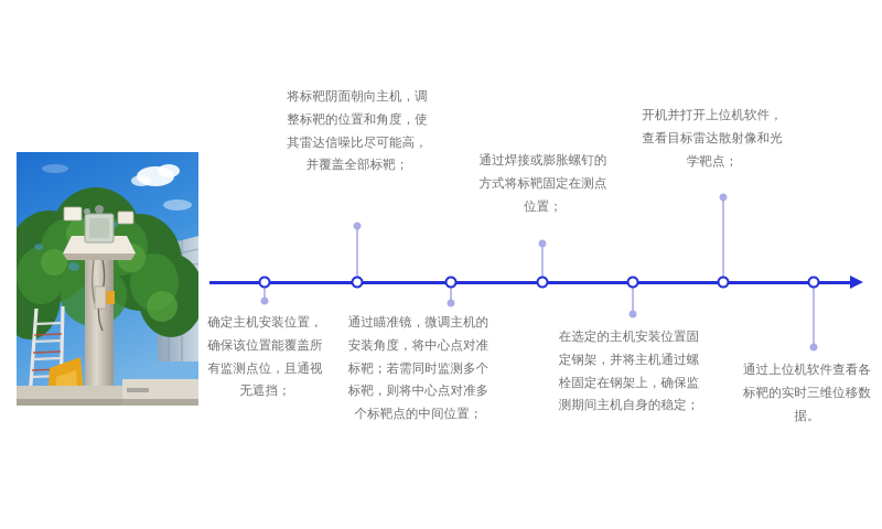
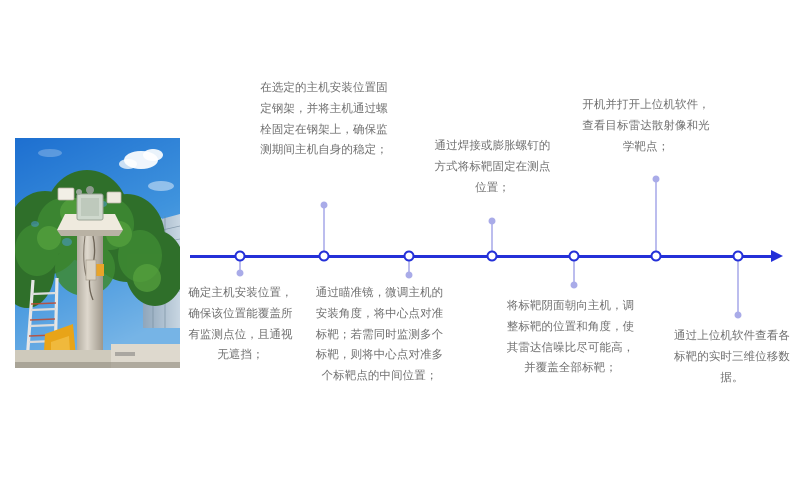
  确定主机安装位置，确保该位置能覆盖所有监测点位，且通视无遮挡；
- 将标靶阴面朝向主机，调整标靶的位置和角度，使其雷达信噪比尽可能高，并覆盖全部标靶；
+ 在选定的主机安装位置固定钢架，并将主机通过螺栓固定在钢架上，确保监测期间主机自身的稳定；
  通过瞄准镜，微调主机的安装角度，将中心点对准标靶；若需同时监测多个标靶，则将中心点对准多个标靶点的中间位置；
  通过焊接或膨胀螺钉的方式将标靶固定在测点位置；
- 在选定的主机安装位置固定钢架，并将主机通过螺栓固定在钢架上，确保监测期间主机自身的稳定；
+ 将标靶阴面朝向主机，调整标靶的位置和角度，使其雷达信噪比尽可能高，并覆盖全部标靶；
  开机并打开上位机软件，查看目标雷达散射像和光学靶点；
  通过上位机软件查看各标靶的实时三维位移数据。
